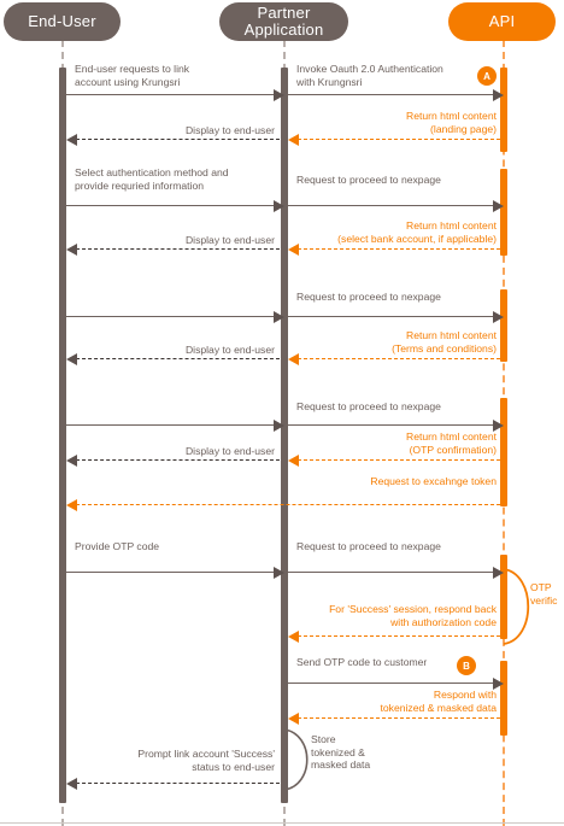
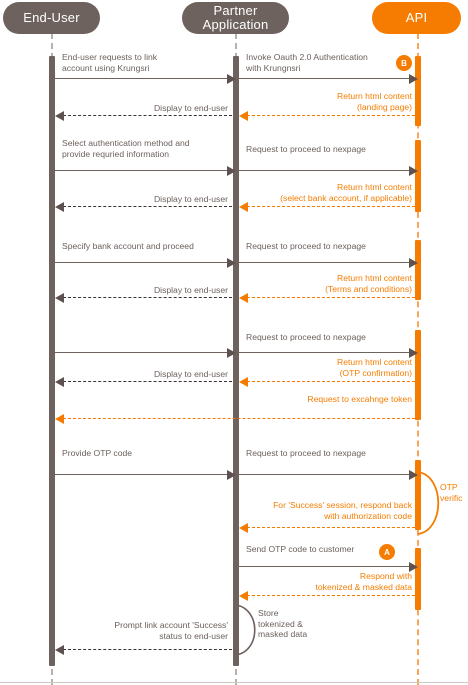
  End-User
  Partner Application
  API
  End-user requests to link
  account using Krungsri
  Invoke Oauth 2.0 Authentication
  with Krungnsri
- A
+ B
  Return html content
  (landing page)
  Display to end-user
  Select authentication method and
  provide requried information
  Request to proceed to nexpage
  Return html content
  (select bank account, if applicable)
  Display to end-user
+ Specify bank account and proceed
  Request to proceed to nexpage
  Return html content
  (Terms and conditions)
  Display to end-user
  Request to proceed to nexpage
  Return html content
  (OTP confirmation)
  Display to end-user
  Request to excahnge token
  Provide OTP code
  Request to proceed to nexpage
  OTP
  verific
  For 'Success' session, respond back
  with authorization code
  Send OTP code to customer
- B
+ A
  Respond with
  tokenized & masked data
  Store
  tokenized &
  masked data
  Prompt link account 'Success'
  status to end-user
